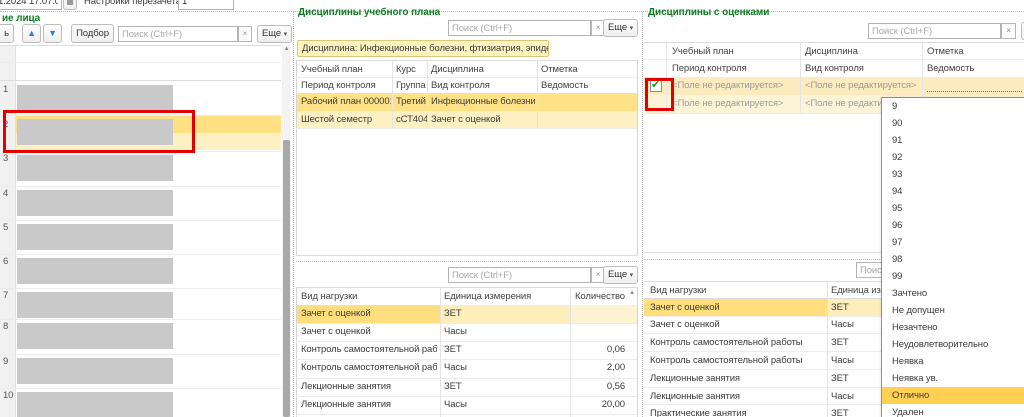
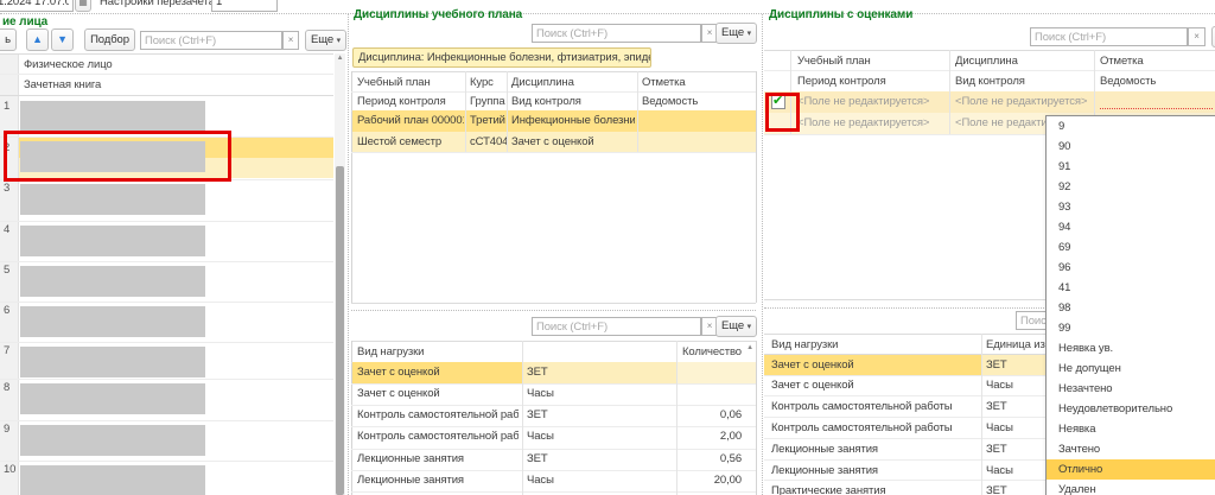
  1.2024 17:07:0
  ▦
  Настройки перезачет
  1
  ие лица
  ь
  ▲
  ▼
  Подбор
  Поиск (Ctrl+F)
  ×
  Еще
+ Физическое лицо
+ Зачетная книга
  1
  2
  3
  4
  5
  6
  7
  8
  9
  10
  Дисциплины учебного плана
  Поиск (Ctrl+F)
  ×
  Еще
  Дисциплина: Инфекционные болезни, фтизиатрия, эпид
  Учебный план
  Курс
  Дисциплина
  Отметка
  Период контроля
  Группа
  Вид контроля
  Ведомость
  Рабочий план 00000
  Третий
  Инфекционные болезни
  Шестой семестр
  сСТ404
  Зачет с оценкой
  Поиск (Ctrl+F)
  ×
  Еще
  Вид нагрузки
- Единица измерения
  Количество
  Зачет с оценкой
  ЗЕТ
  Зачет с оценкой
  Часы
  Контроль самостоятельной раб
  ЗЕТ
  0,06
  Контроль самостоятельной раб
  Часы
  2,00
  Лекционные занятия
  ЗЕТ
  0,56
  Лекционные занятия
  Часы
  20,00
  Дисциплины с оценками
  Поиск (Ctrl+F)
  ×
  Учебный план
  Дисциплина
  Отметка
  Период контроля
  Вид контроля
  Ведомость
  ✔
  <Поле не редактируется>
  <Поле не редактируется>
  <Поле не редактируется>
  Вид нагрузки
  Зачет с оценкой
  ЗЕТ
  Зачет с оценкой
  Часы
  Контроль самостоятельной работы
  ЗЕТ
  Контроль самостоятельной работы
  Часы
  Лекционные занятия
  ЗЕТ
  Лекционные занятия
  Часы
  Практические занятия
  ЗЕТ
  9
  90
  91
  92
  93
  94
- 95
+ 69
  96
- 97
+ 41
  98
  99
- Зачтено
+ Неявка ув.
  Не допущен
  Незачтено
  Неудовлетворительно
  Неявка
- Неявка ув.
+ Зачтено
  Отлично
  Удален
